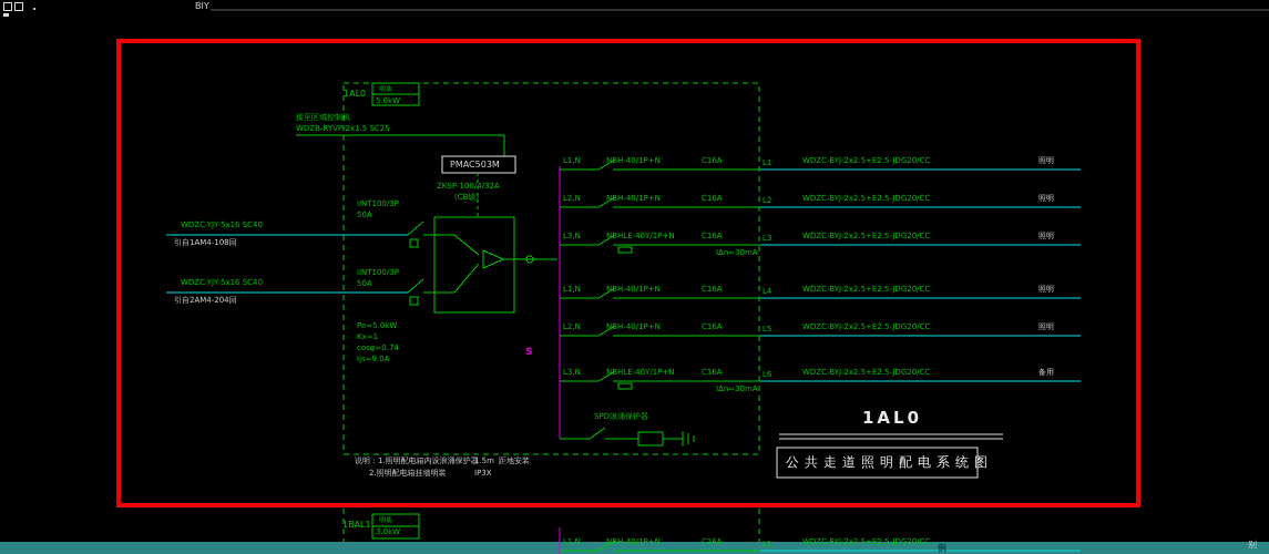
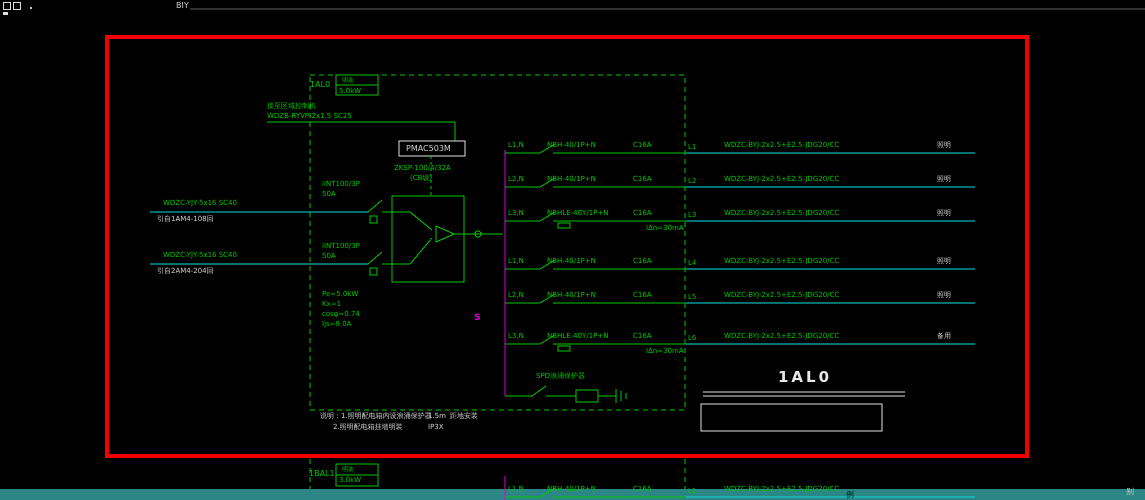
  BIY
  例
  别
  1AL0
  5.0kW
  接至区域控制机
  WDZB-RYVP-2x1.5 SC25
  PMAC503M
  ZKSP-100/4/32A
  (CB级)
  WDZC-YJY-5x16 SC40
  引自1AM4-108回
  iINT100/3P
  50A
  WDZC-YJY-5x16 SC40
  引自2AM4-204回
  iINT100/3P
  50A
  S
  Pe=5.0kW
  Kx=1
  cosφ=0.74
  Ijs=9.0A
  SPD浪涌保护器
  L1,N
  NBH-40/1P+N
  C16A
  L1
  WDZC-BYJ-2x2.5+E2.5-JDG20/CC
  照明
  L2,N
  NBH-40/1P+N
  C16A
  L2
  WDZC-BYJ-2x2.5+E2.5-JDG20/CC
  照明
  L3,N
  NBHLE-40Y/1P+N
  C16A
  IΔn=30mA
  L3
  WDZC-BYJ-2x2.5+E2.5-JDG20/CC
  照明
  L1,N
  NBH-40/1P+N
  C16A
  L4
  WDZC-BYJ-2x2.5+E2.5-JDG20/CC
  照明
  L2,N
  NBH-40/1P+N
  C16A
  L5
  WDZC-BYJ-2x2.5+E2.5-JDG20/CC
  照明
  L3,N
  NBHLE-40Y/1P+N
  C16A
  IΔn=30mA
  L6
  WDZC-BYJ-2x2.5+E2.5-JDG20/CC
  备用
  说明：1.照明配电箱内设浪涌保护器
  1.5m
  距地安装
  2.照明配电箱挂墙明装
  IP3X
  1AL0
- 公共走道照明配电系统图
  1BAL1
  3.0kW
  L1,N
  NBH-40/1P+N
  C16A
  L1
  WDZC-BYJ-2x2.5+E2.5-JDG20/CC
